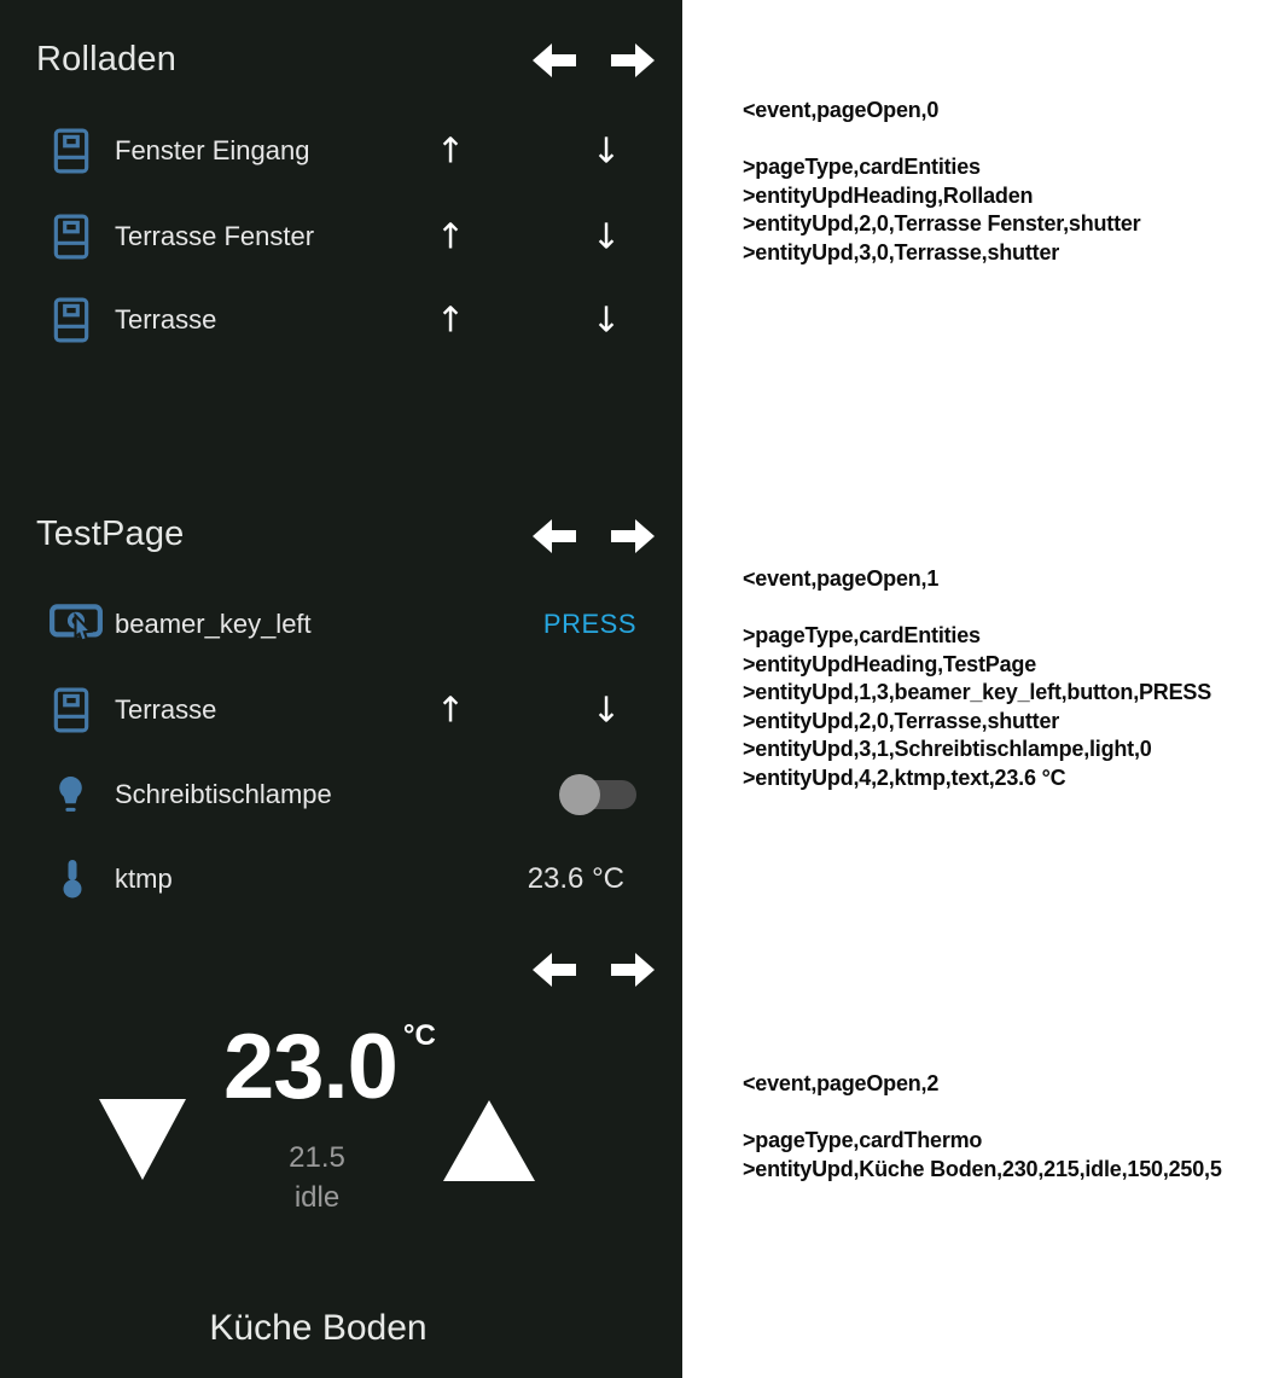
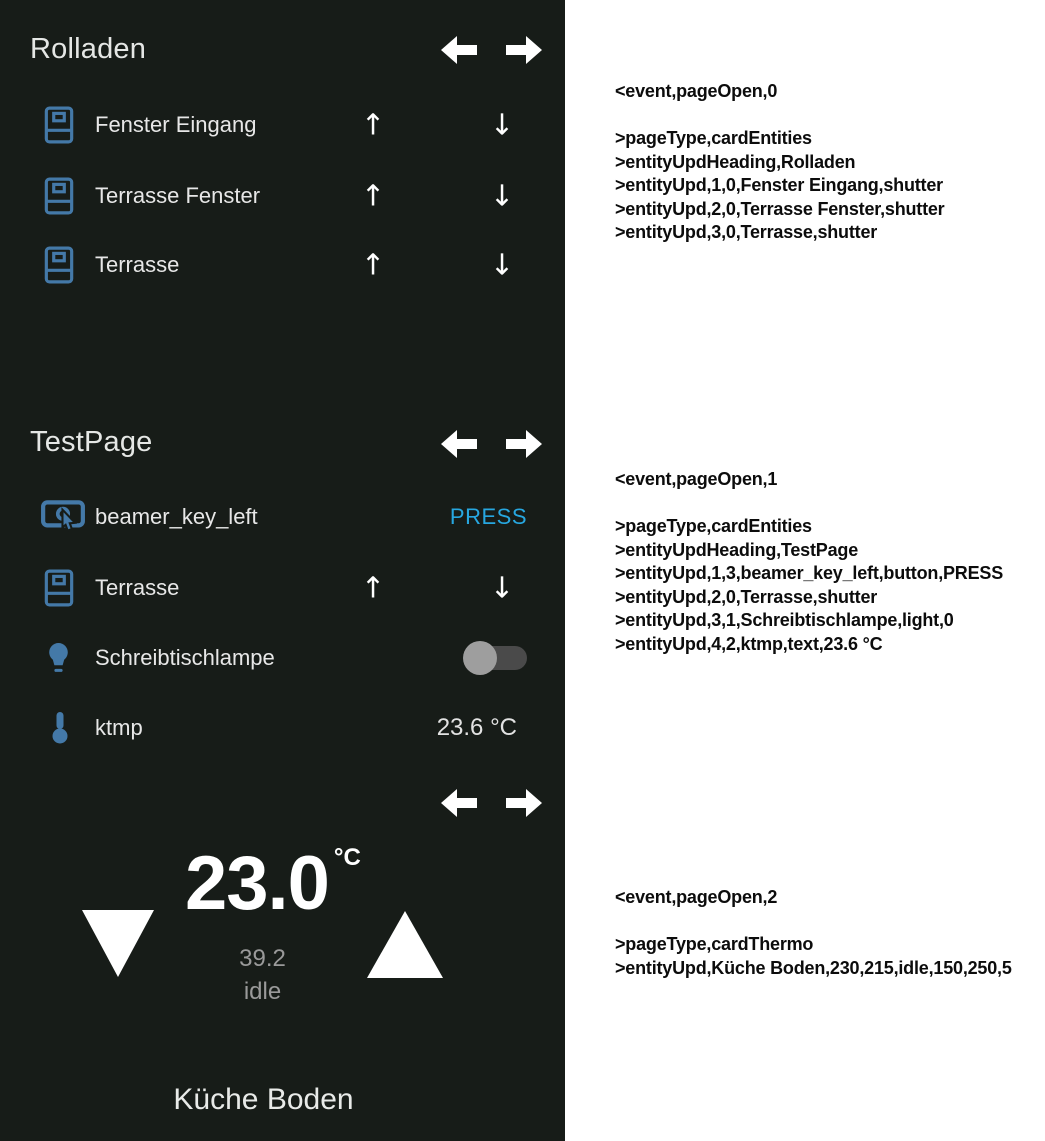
  Rolladen
  Fenster Eingang
  ↑
  ↓
  Terrasse Fenster
  ↑
  ↓
  Terrasse
  ↑
  ↓
  TestPage
  beamer_key_left
  PRESS
  Terrasse
  ↑
  ↓
  Schreibtischlampe
  ktmp
  23.6 °C
  23.0 °C
- 21.5
+ 39.2
  idle
  Küche Boden
  <event,pageOpen,0
  >pageType,cardEntities
  >entityUpdHeading,Rolladen
+ >entityUpd,1,0,Fenster Eingang,shutter
  >entityUpd,2,0,Terrasse Fenster,shutter
  >entityUpd,3,0,Terrasse,shutter
  <event,pageOpen,1
  >pageType,cardEntities
  >entityUpdHeading,TestPage
  >entityUpd,1,3,beamer_key_left,button,PRESS
  >entityUpd,2,0,Terrasse,shutter
  >entityUpd,3,1,Schreibtischlampe,light,0
  >entityUpd,4,2,ktmp,text,23.6 °C
  <event,pageOpen,2
  >pageType,cardThermo
  >entityUpd,Küche Boden,230,215,idle,150,250,5
